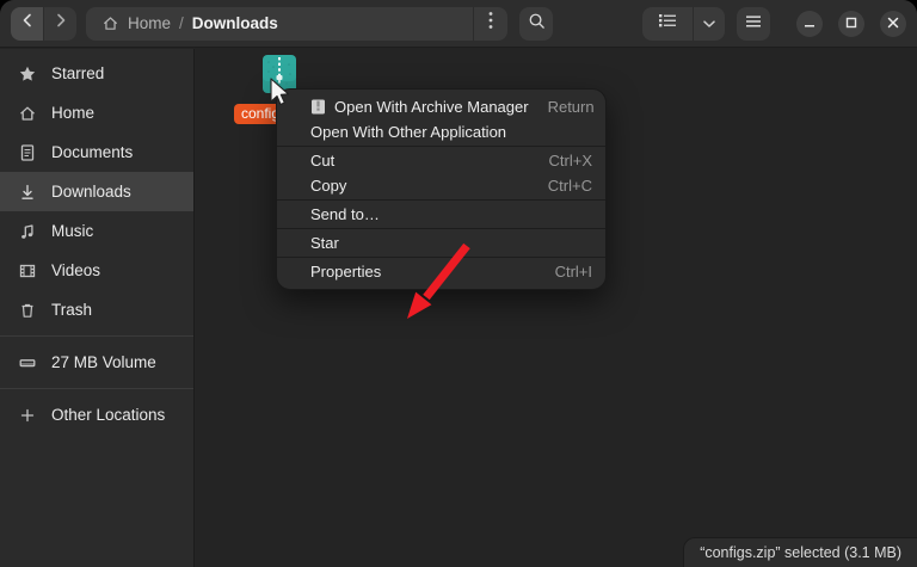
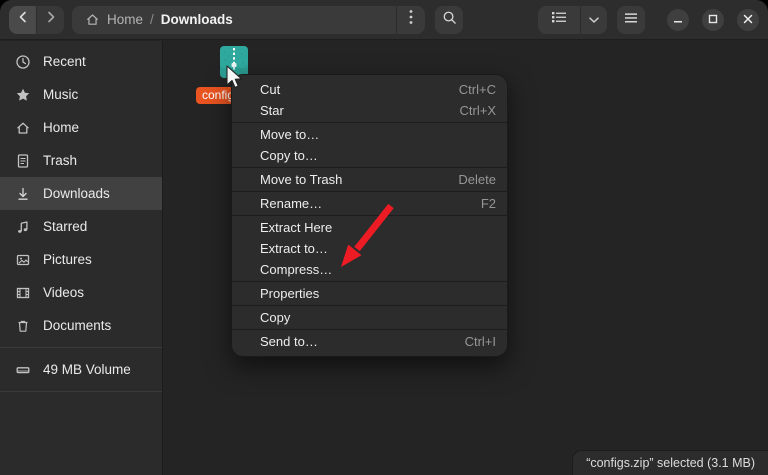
  Home
  /
  Downloads
+ Recent
- Starred
+ Music
  Home
- Documents
+ Trash
  Downloads
- Music
+ Starred
+ Pictures
  Videos
- Trash
+ Documents
- 27 MB Volume
+ 49 MB Volume
- Other Locations
- Open With Archive Manager
- Return
- Open With Other Application
  Cut
- Ctrl+X
+ Ctrl+C
- Copy
+ Star
- Ctrl+C
+ Ctrl+X
+ Move to…
+ Copy to…
+ Move to Trash
+ Delete
+ Rename…
+ F2
+ Extract Here
+ Extract to…
+ Compress…
- Send to…
+ Properties
- Star
+ Copy
- Properties
+ Send to…
  Ctrl+I
  “configs.zip” selected (3.1 MB)
